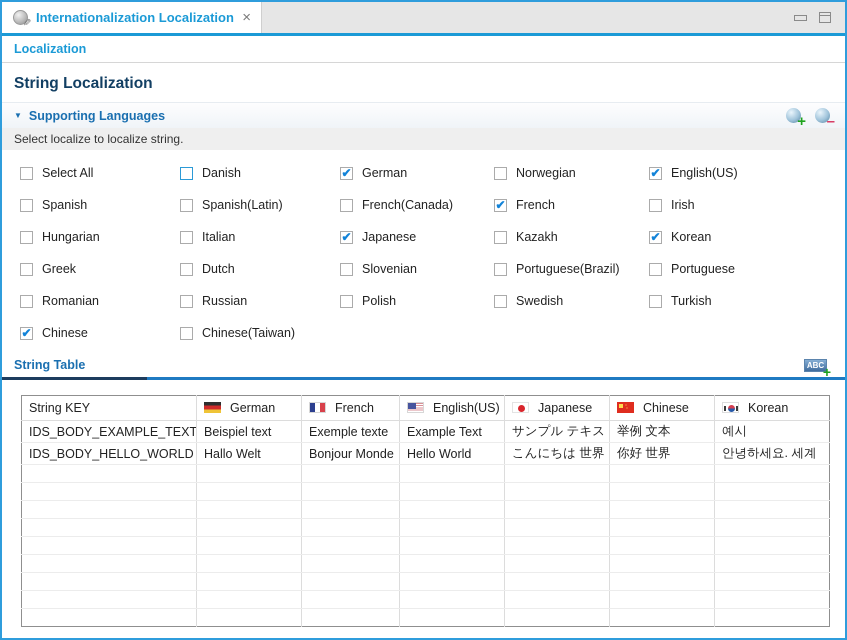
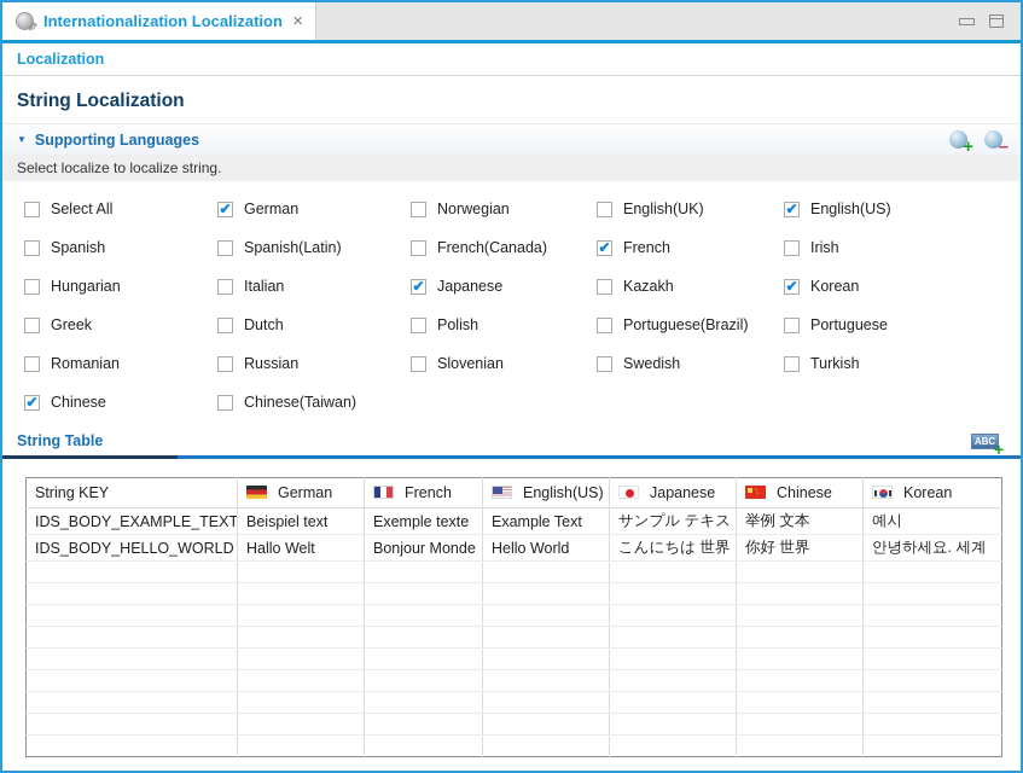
  Internationalization Localization
  ×
  Localization
  String Localization
  Supporting Languages
  Select localize to localize string.
  Select All
- Danish
  German
  Norwegian
+ English(UK)
  English(US)
  Spanish
  Spanish(Latin)
  French(Canada)
  French
  Irish
  Hungarian
  Italian
  Japanese
  Kazakh
  Korean
  Greek
  Dutch
- Slovenian
+ Polish
  Portuguese(Brazil)
  Portuguese
  Romanian
  Russian
- Polish
+ Slovenian
  Swedish
  Turkish
  Chinese
  Chinese(Taiwan)
  String Table
  ABC
  String KEY	German	French	English(US)	Japanese	Chinese	Korean
  IDS_BODY_EXAMPLE_TEXT	Beispiel text	Exemple texte	Example Text	サンプル テキス	举例 文本	예시
  IDS_BODY_HELLO_WORLD	Hallo Welt	Bonjour Monde	Hello World	こんにちは 世界	你好 世界	안녕하세요. 세계
